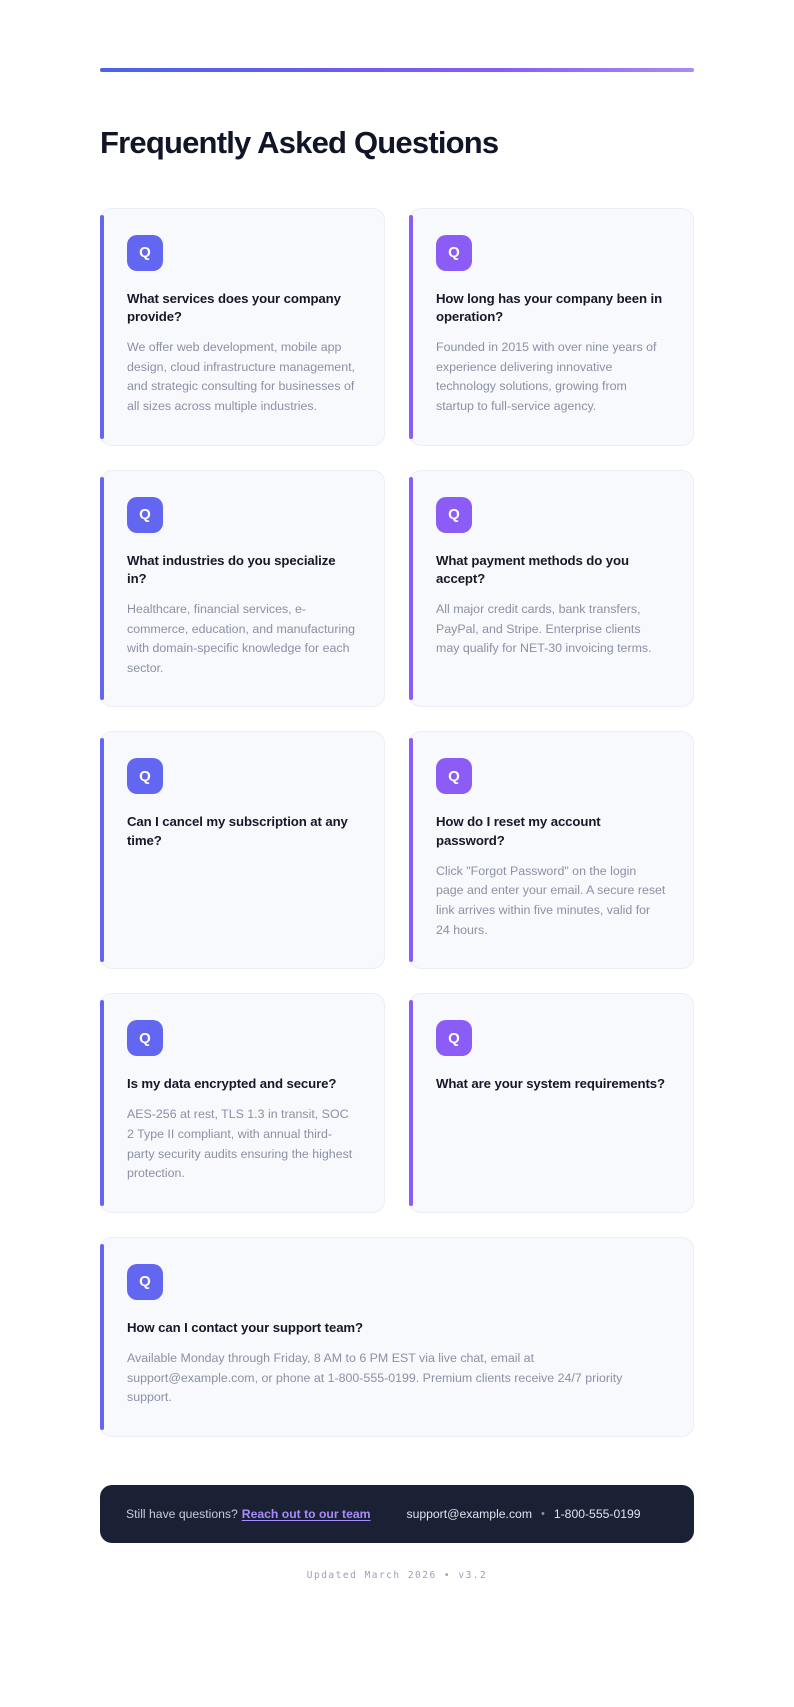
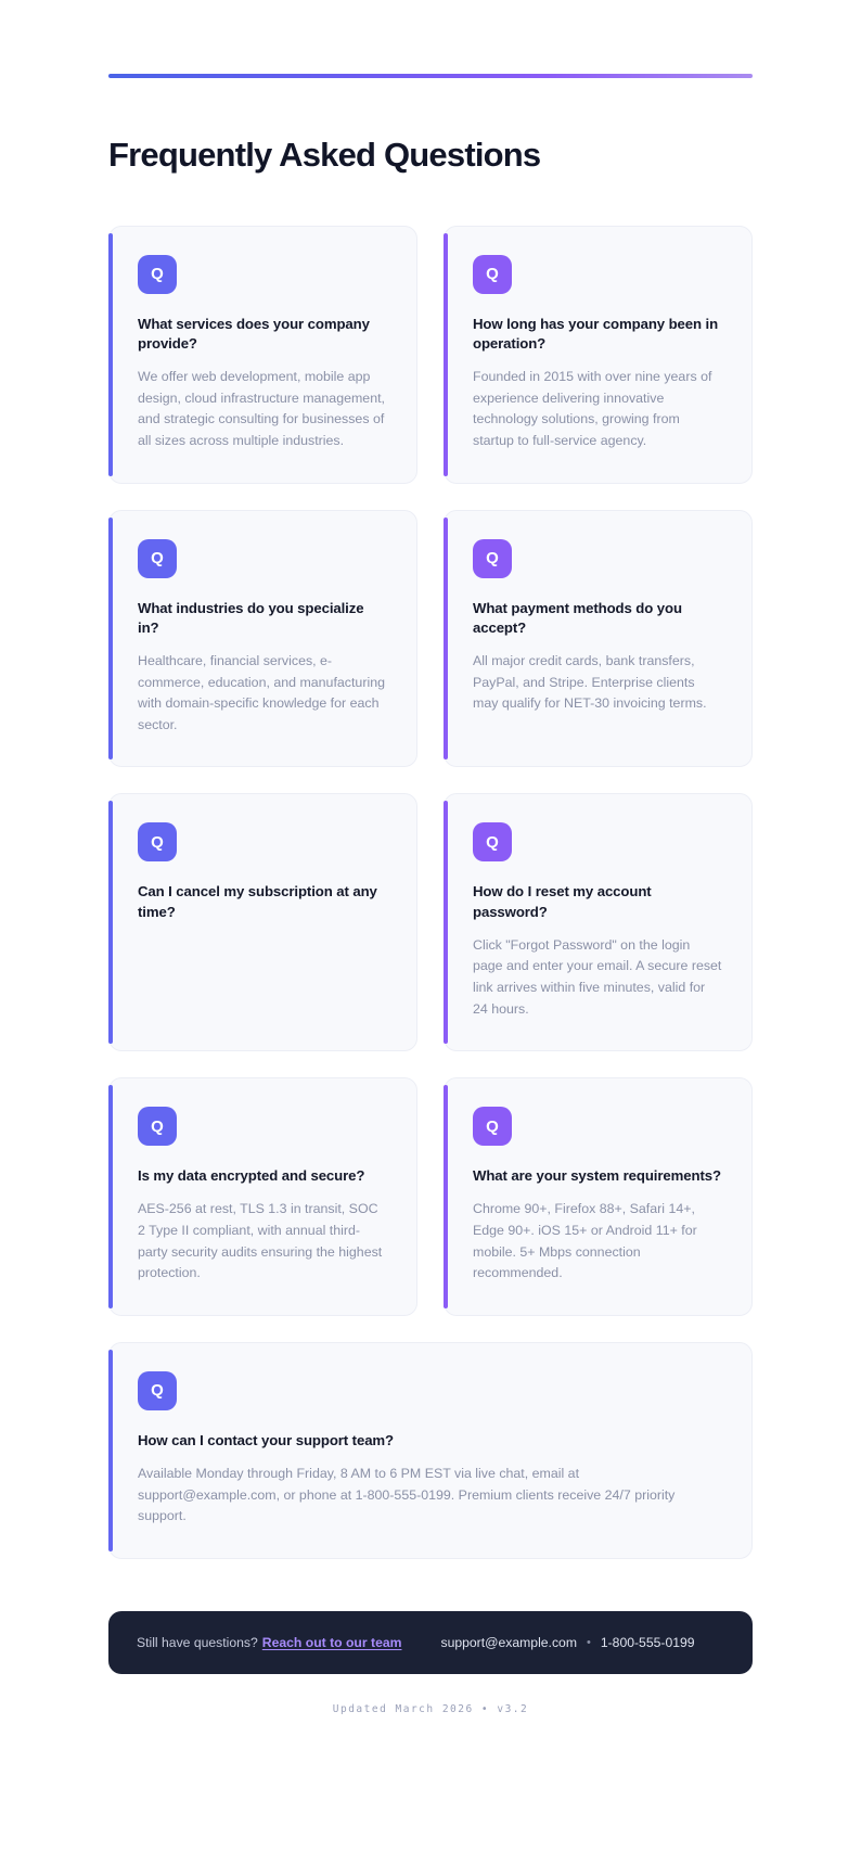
  Frequently Asked Questions
  Q
  What services does your company provide?
  We offer web development, mobile app design, cloud infrastructure management, and strategic consulting for businesses of all sizes across multiple industries.
  Q
  How long has your company been in operation?
  Founded in 2015 with over nine years of experience delivering innovative technology solutions, growing from startup to full-service agency.
  Q
  What industries do you specialize in?
  Healthcare, financial services, e-commerce, education, and manufacturing with domain-specific knowledge for each sector.
  Q
  What payment methods do you accept?
  All major credit cards, bank transfers, PayPal, and Stripe. Enterprise clients may qualify for NET-30 invoicing terms.
  Q
  Can I cancel my subscription at any time?
  Q
  How do I reset my account password?
  Click "Forgot Password" on the login page and enter your email. A secure reset link arrives within five minutes, valid for 24 hours.
  Q
  Is my data encrypted and secure?
  AES-256 at rest, TLS 1.3 in transit, SOC 2 Type II compliant, with annual third-party security audits ensuring the highest protection.
  Q
  What are your system requirements?
+ Chrome 90+, Firefox 88+, Safari 14+, Edge 90+. iOS 15+ or Android 11+ for mobile. 5+ Mbps connection recommended.
  Q
  How can I contact your support team?
  Available Monday through Friday, 8 AM to 6 PM EST via live chat, email at support@example.com, or phone at 1-800-555-0199. Premium clients receive 24/7 priority support.
  Still have questions? Reach out to our team
  support@example.com
  •
  1-800-555-0199
  Updated March 2026 • v3.2
